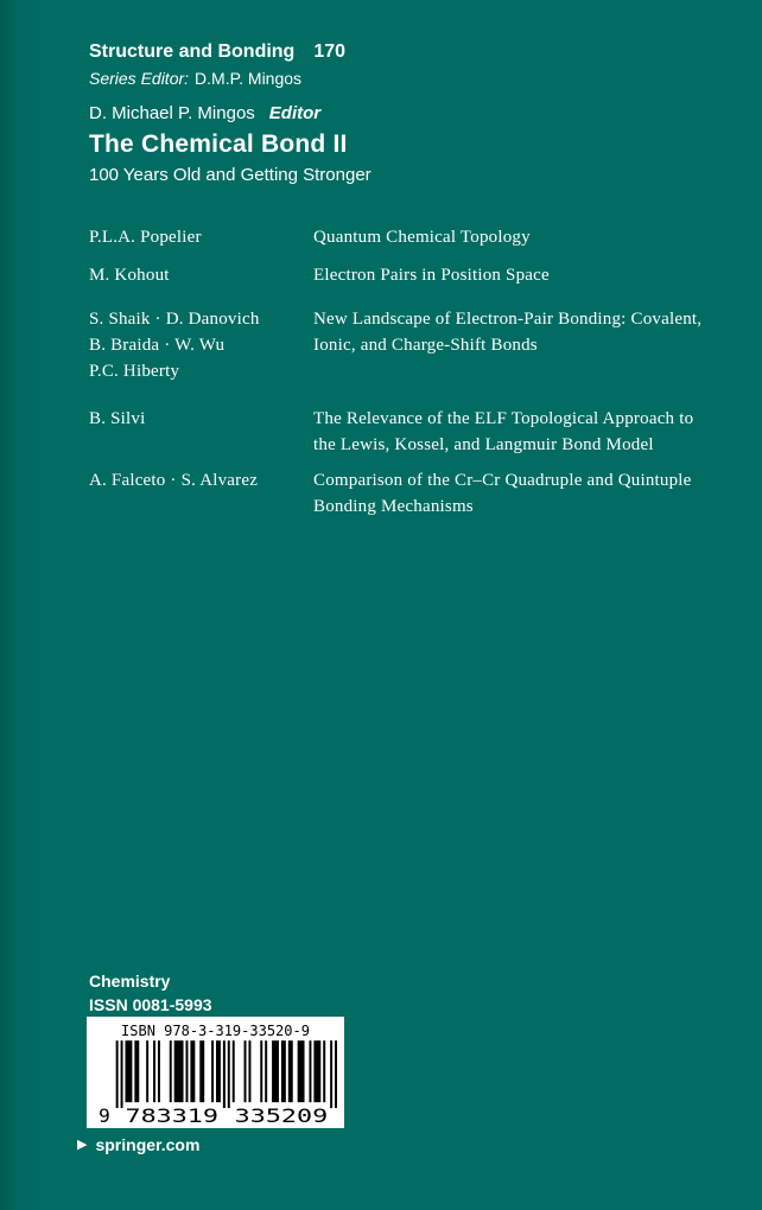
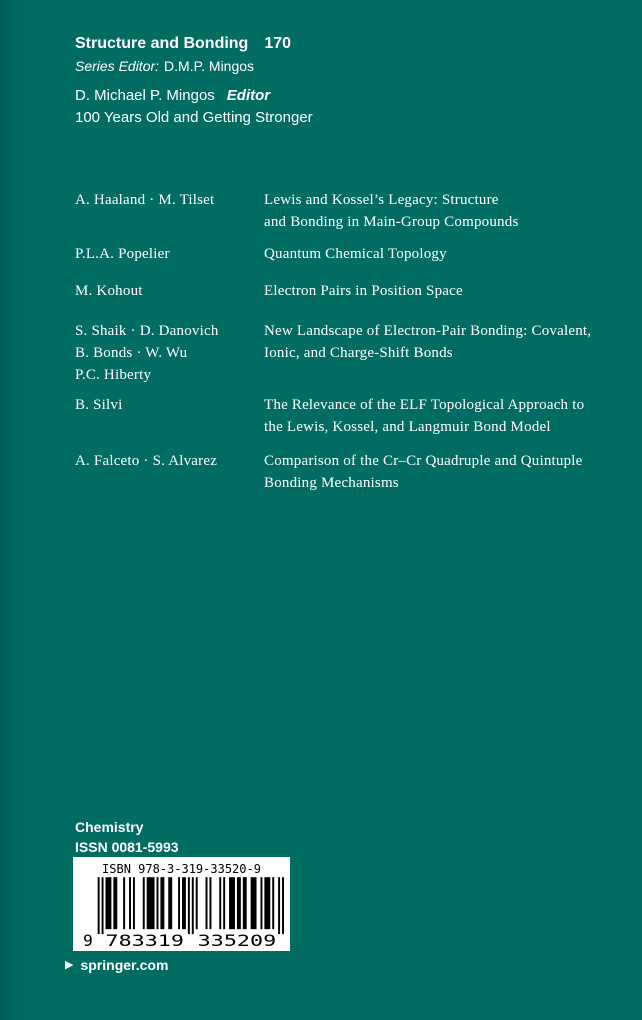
  Structure and Bonding 170
  Series Editor: D.M.P. Mingos
  D. Michael P. Mingos Editor
- The Chemical Bond II
  100 Years Old and Getting Stronger
+ A. Haaland · M. Tilset
+ Lewis and Kossel’s Legacy: Structure
+ and Bonding in Main-Group Compounds
  P.L.A. Popelier
  Quantum Chemical Topology
  M. Kohout
  Electron Pairs in Position Space
  S. Shaik · D. Danovich
- B. Braida · W. Wu
+ B. Bonds · W. Wu
  P.C. Hiberty
  New Landscape of Electron-Pair Bonding: Covalent,
  Ionic, and Charge-Shift Bonds
  B. Silvi
  The Relevance of the ELF Topological Approach to
  the Lewis, Kossel, and Langmuir Bond Model
  A. Falceto · S. Alvarez
  Comparison of the Cr–Cr Quadruple and Quintuple
  Bonding Mechanisms
  Chemistry
  ISSN 0081-5993
  ISBN 978-3-319-33520-9
  9
  783319
  335209
  ▶
  springer.com
